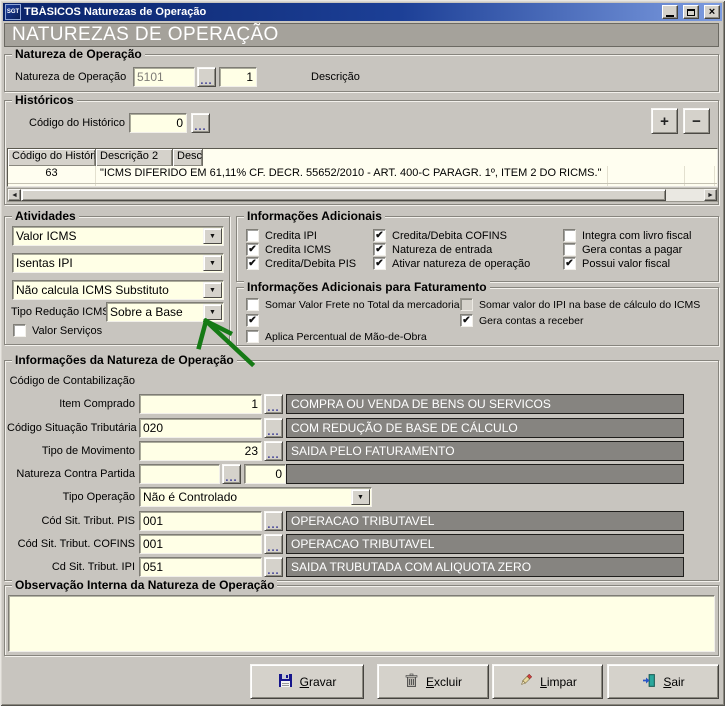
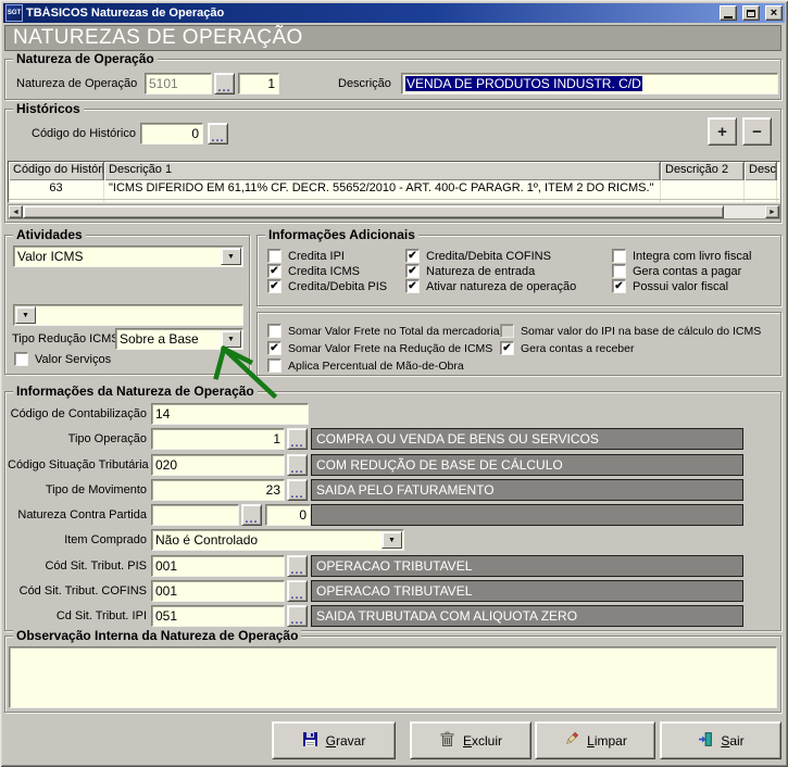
  TBÁSICOS Naturezas de Operação
  ×
  NATUREZAS DE OPERAÇÃO
  Natureza de Operação
  Natureza de Operação
  5101
  ...
  1
  Descrição
+ VENDA DE PRODUTOS INDUSTR. C/D
  Históricos
  Código do Histórico
  0
  ...
  +
  −
  Código do Histór
+ Descrição 1
  Descrição 2
  63
  "ICMS DIFERIDO EM 61,11% CF. DECR. 55652/2010 - ART. 400-C PARAGR. 1º, ITEM 2 DO RICMS."
  Atividades
  Valor ICMS
- Isentas IPI
- Não calcula ICMS Substituto
  Tipo Redução ICM
  Sobre a Base
  Valor Serviços
  Informações Adicionais
  Credita IPI
  ✔
  Credita ICMS
  ✔
  Credita/Debita PIS
  ✔
  Credita/Debita COFINS
  ✔
  Natureza de entrada
  ✔
  Ativar natureza de operação
  Integra com livro fiscal
  Gera contas a pagar
  ✔
  Possui valor fiscal
- Informações Adicionais para Faturamento
  Somar Valor Frete no Total da mercadoria
  ✔
+ Somar Valor Frete na Redução de ICMS
  Aplica Percentual de Mão-de-Obra
  Somar valor do IPI na base de cálculo do ICMS
  ✔
  Gera contas a receber
  Informações da Natureza de Operação
  Código de Contabilização
+ 14
- Item Comprado
+ Tipo Operação
  1
  ...
  COMPRA OU VENDA DE BENS OU SERVICOS
  Código Situação Tributária
  020
  ...
  COM REDUÇÃO DE BASE DE CÁLCULO
  Tipo de Movimento
  23
  ...
  SAIDA PELO FATURAMENTO
  Natureza Contra Partida
  ...
  0
- Tipo Operação
+ Item Comprado
  Não é Controlado
  Cód Sit. Tribut. PIS
  001
  ...
  OPERACAO TRIBUTAVEL
  Cód Sit. Tribut. COFINS
  001
  ...
  OPERACAO TRIBUTAVEL
  Cd Sit. Tribut. IPI
  051
  ...
  SAIDA TRUBUTADA COM ALIQUOTA ZERO
  Observação Interna da Natureza de Operação
  Gravar
  Excluir
  Limpar
  Sair
